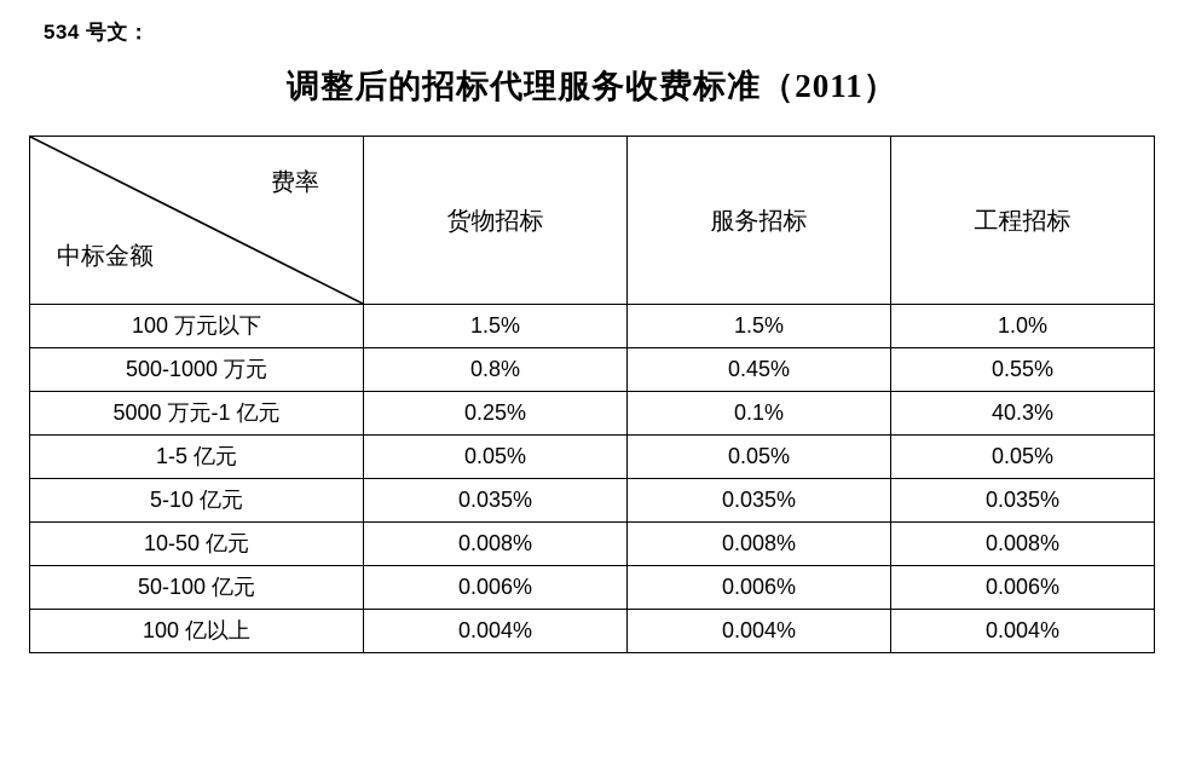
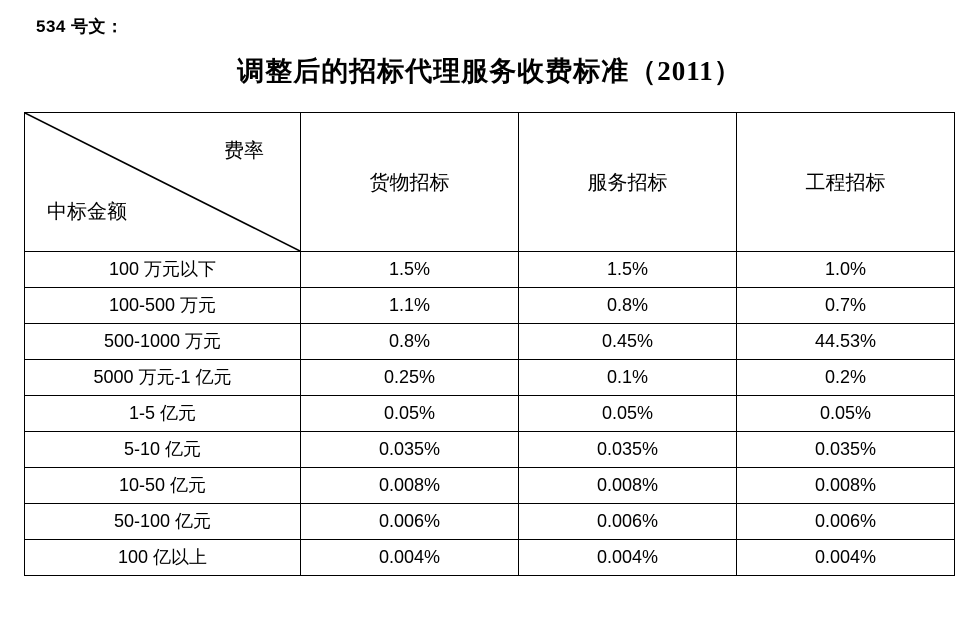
  534 号文：
  调整后的招标代理服务收费标准（2011）
  费率 中标金额	货物招标	服务招标	工程招标
  100 万元以下	1.5%	1.5%	1.0%
+ 100-500 万元	1.1%	0.8%	0.7%
- 500-1000 万元	0.8%	0.45%	0.55%
+ 500-1000 万元	0.8%	0.45%	44.53%
- 5000 万元-1 亿元	0.25%	0.1%	40.3%
+ 5000 万元-1 亿元	0.25%	0.1%	0.2%
  1-5 亿元	0.05%	0.05%	0.05%
  5-10 亿元	0.035%	0.035%	0.035%
  10-50 亿元	0.008%	0.008%	0.008%
  50-100 亿元	0.006%	0.006%	0.006%
  100 亿以上	0.004%	0.004%	0.004%
